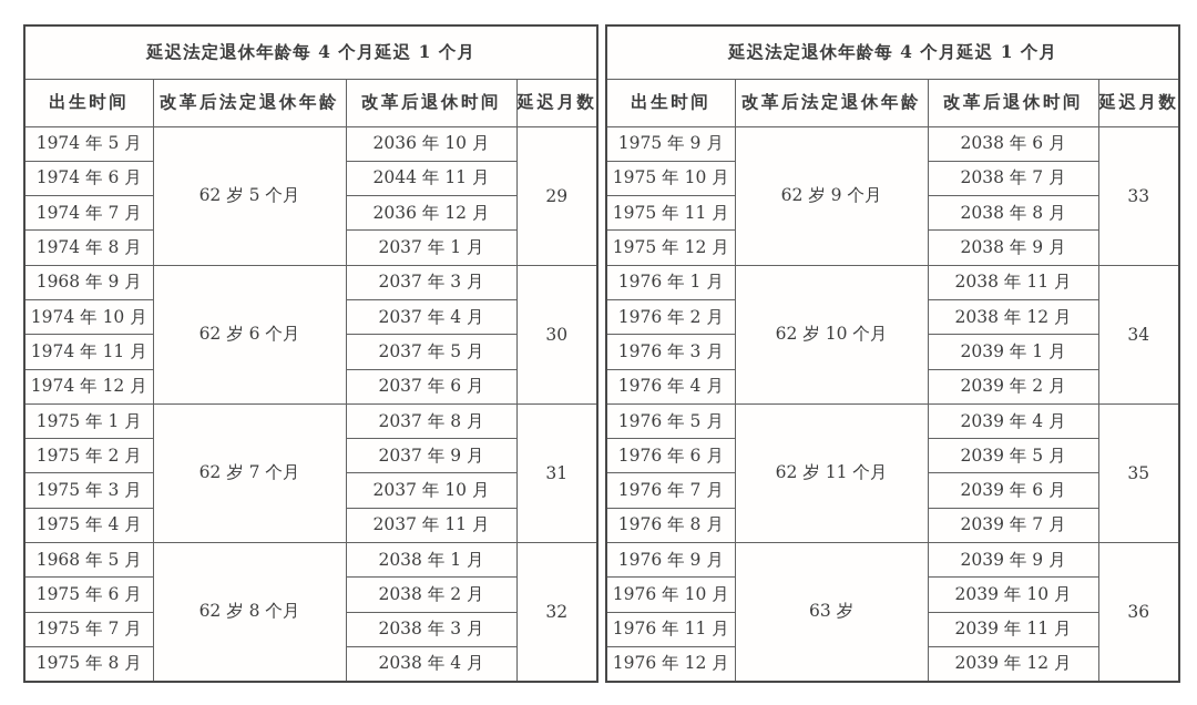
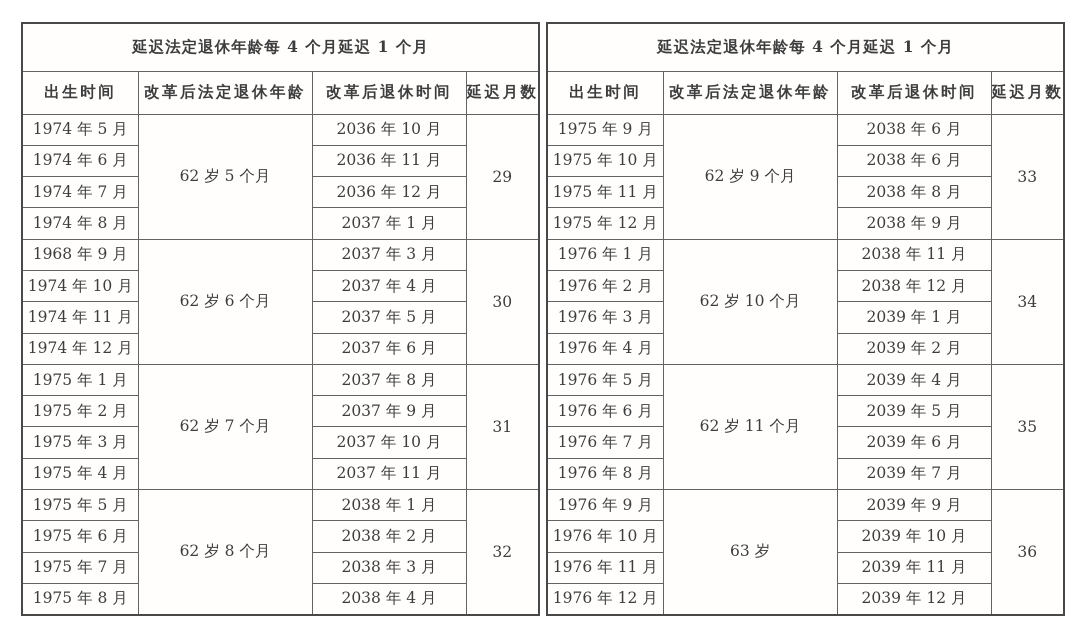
  延迟法定退休年龄每 4 个月延迟 1 个月
  出生时间	改革后法定退休年龄	改革后退休时间	延迟月数
  1974 年 5 月	62 岁 5 个月	2036 年 10 月	29
- 1974 年 6 月	2044 年 11 月
+ 1974 年 6 月	2036 年 11 月
  1974 年 7 月	2036 年 12 月
  1974 年 8 月	2037 年 1 月
  1968 年 9 月	62 岁 6 个月	2037 年 3 月	30
  1974 年 10 月	2037 年 4 月
  1974 年 11 月	2037 年 5 月
  1974 年 12 月	2037 年 6 月
  1975 年 1 月	62 岁 7 个月	2037 年 8 月	31
  1975 年 2 月	2037 年 9 月
  1975 年 3 月	2037 年 10 月
  1975 年 4 月	2037 年 11 月
- 1968 年 5 月	62 岁 8 个月	2038 年 1 月	32
+ 1975 年 5 月	62 岁 8 个月	2038 年 1 月	32
  1975 年 6 月	2038 年 2 月
  1975 年 7 月	2038 年 3 月
  1975 年 8 月	2038 年 4 月
  延迟法定退休年龄每 4 个月延迟 1 个月
  出生时间	改革后法定退休年龄	改革后退休时间	延迟月数
  1975 年 9 月	62 岁 9 个月	2038 年 6 月	33
- 1975 年 10 月	2038 年 7 月
+ 1975 年 10 月	2038 年 6 月
  1975 年 11 月	2038 年 8 月
  1975 年 12 月	2038 年 9 月
  1976 年 1 月	62 岁 10 个月	2038 年 11 月	34
  1976 年 2 月	2038 年 12 月
  1976 年 3 月	2039 年 1 月
  1976 年 4 月	2039 年 2 月
  1976 年 5 月	62 岁 11 个月	2039 年 4 月	35
  1976 年 6 月	2039 年 5 月
  1976 年 7 月	2039 年 6 月
  1976 年 8 月	2039 年 7 月
  1976 年 9 月	63 岁	2039 年 9 月	36
  1976 年 10 月	2039 年 10 月
  1976 年 11 月	2039 年 11 月
  1976 年 12 月	2039 年 12 月
